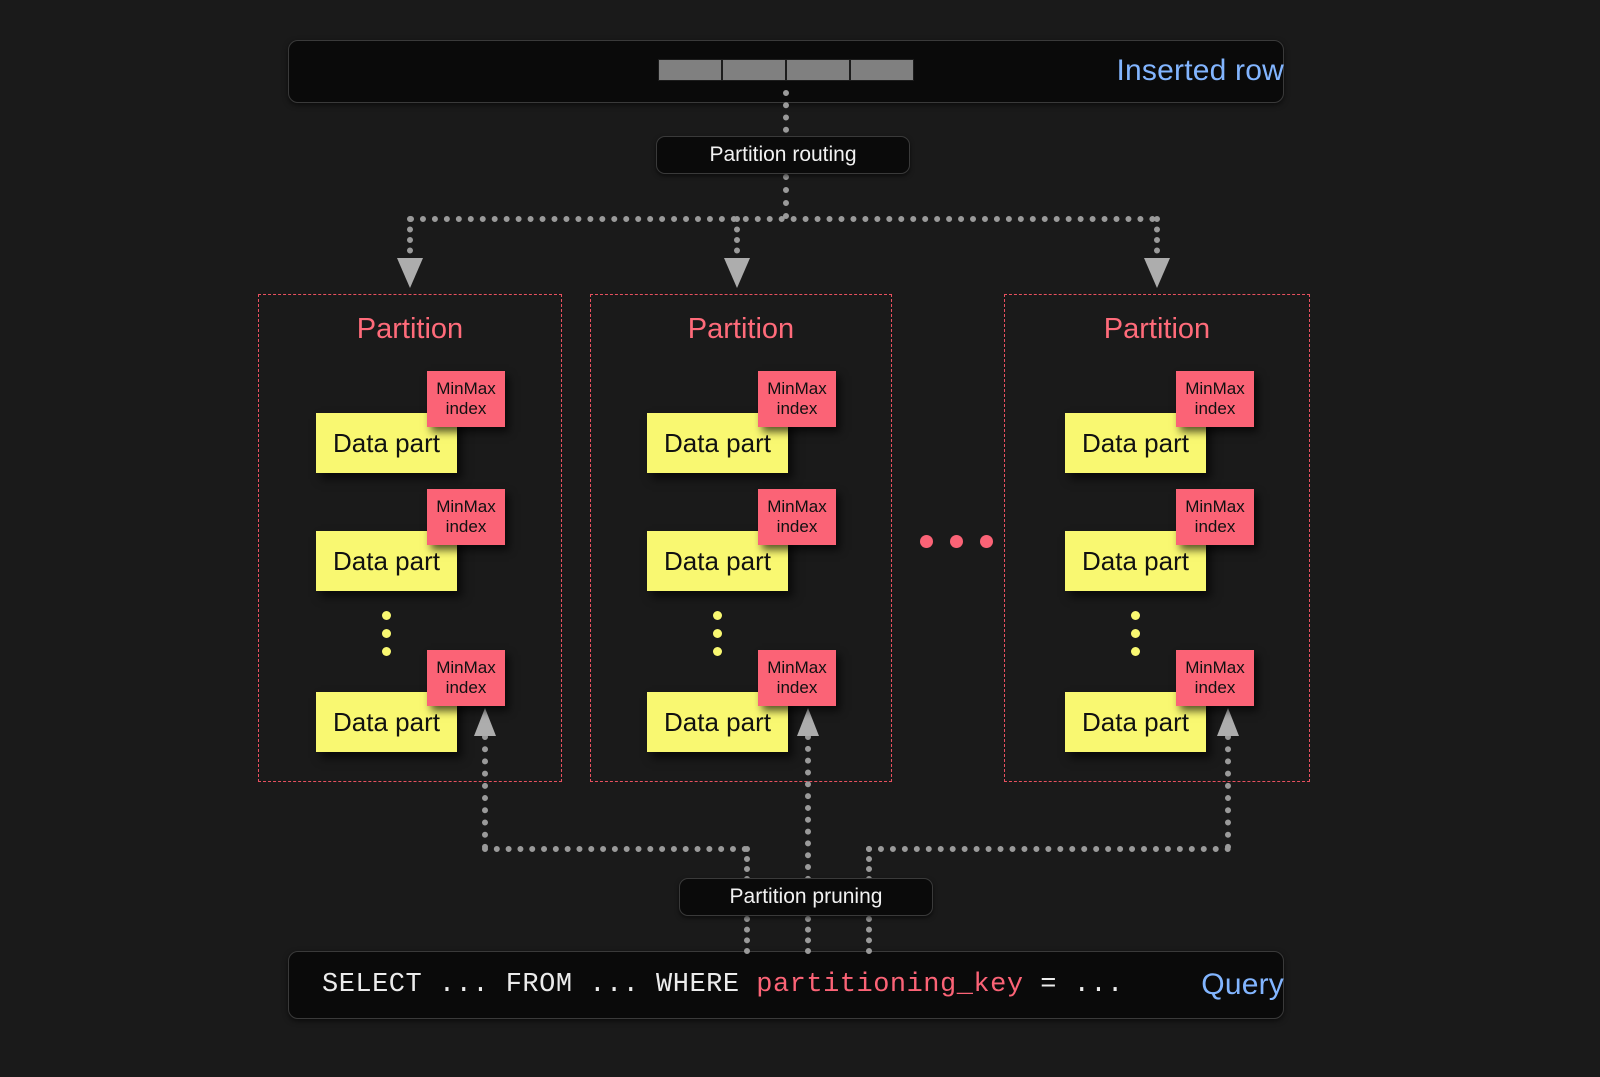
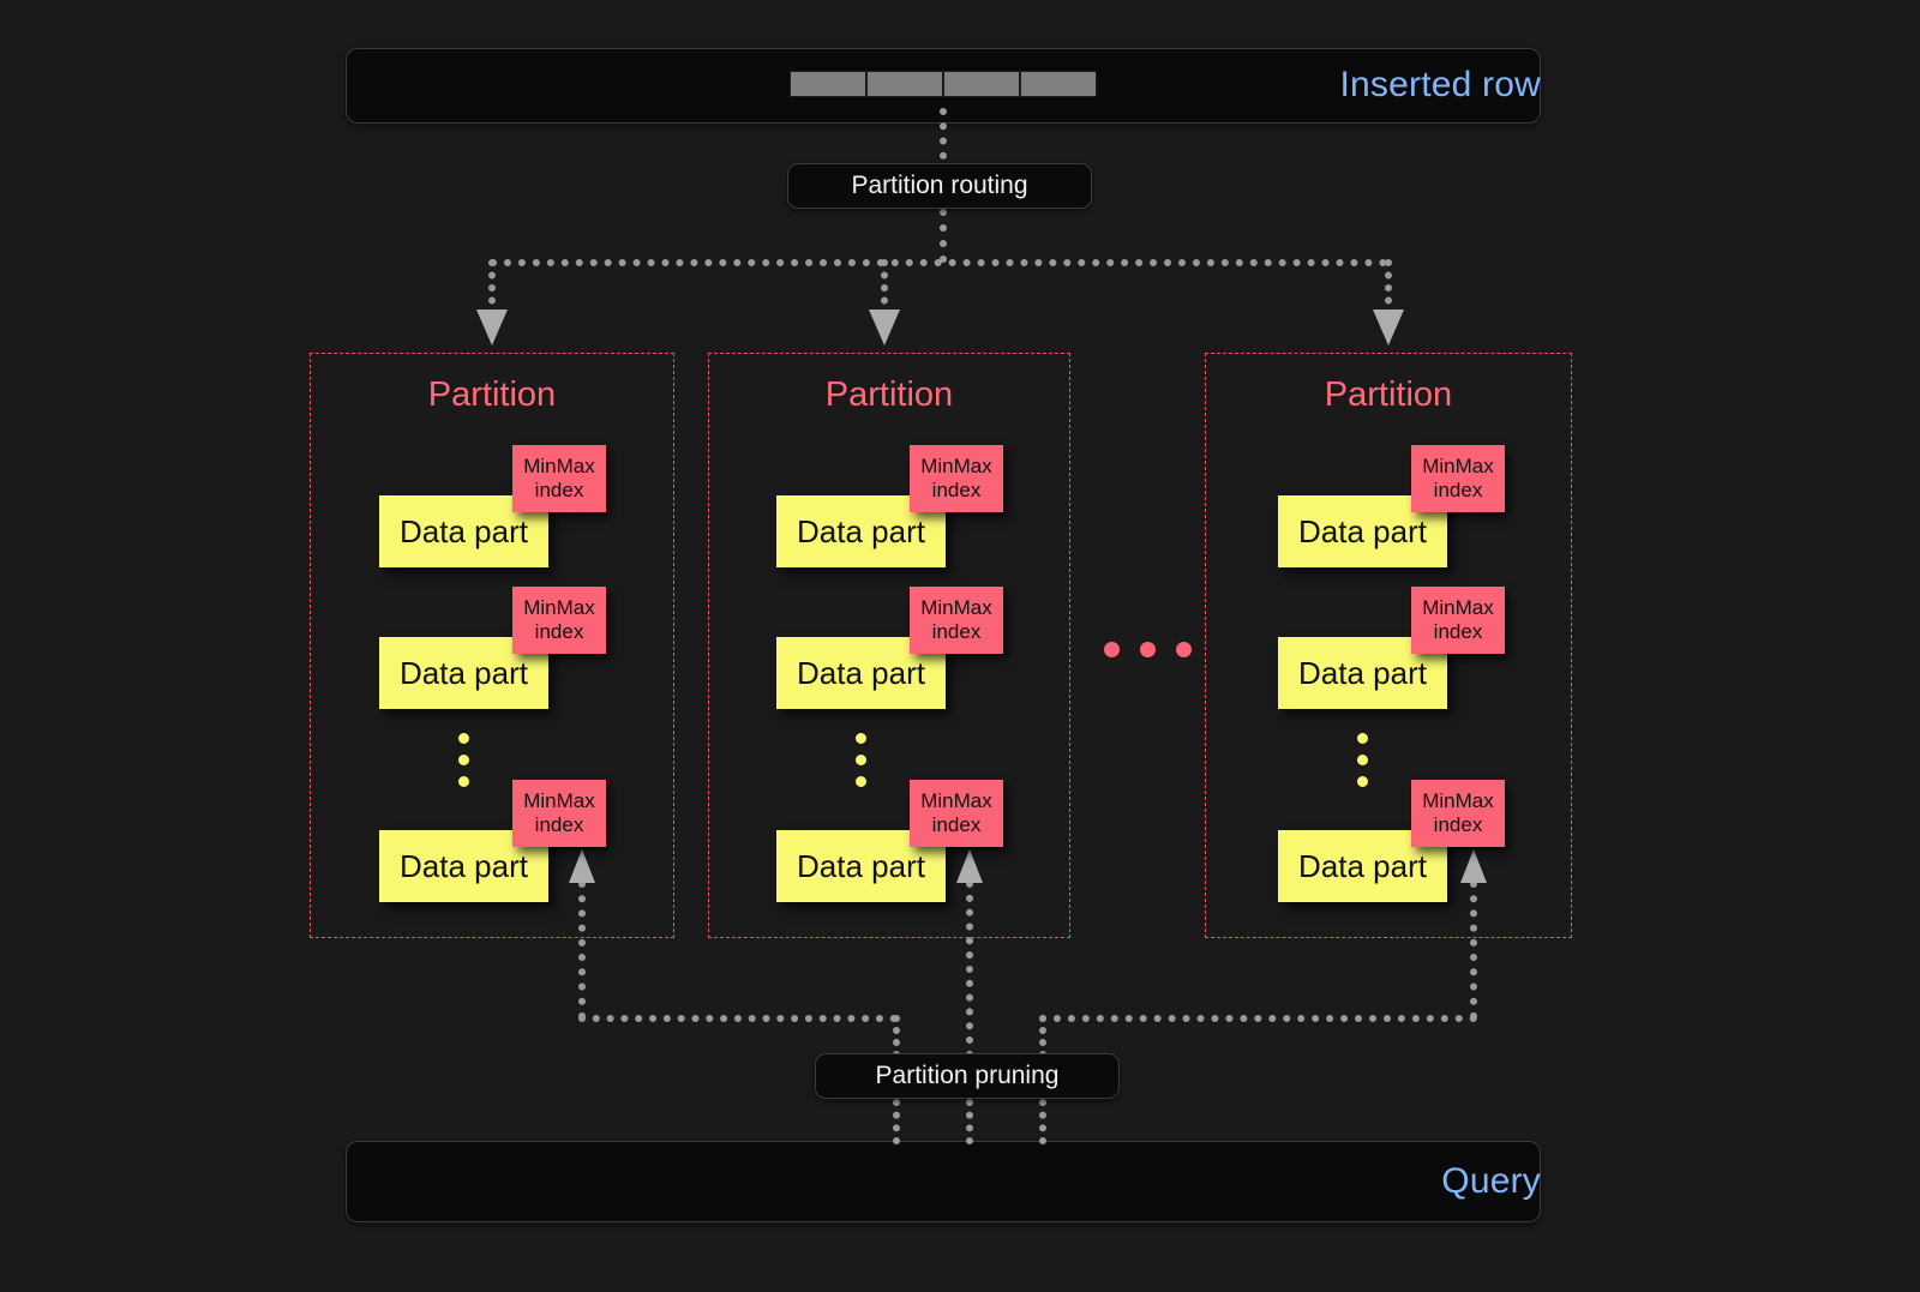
  Inserted row
  Partition routing
  Partition
  MinMax
  index
  Data part
  MinMax
  index
  Data part
  MinMax
  index
  Data part
  Partition
  MinMax
  index
  Data part
  MinMax
  index
  Data part
  MinMax
  index
  Data part
  Partition
  MinMax
  index
  Data part
  MinMax
  index
  Data part
  MinMax
  index
  Data part
  Partition pruning
- SELECT ... FROM ... WHERE partitioning_key = ...
  Query
